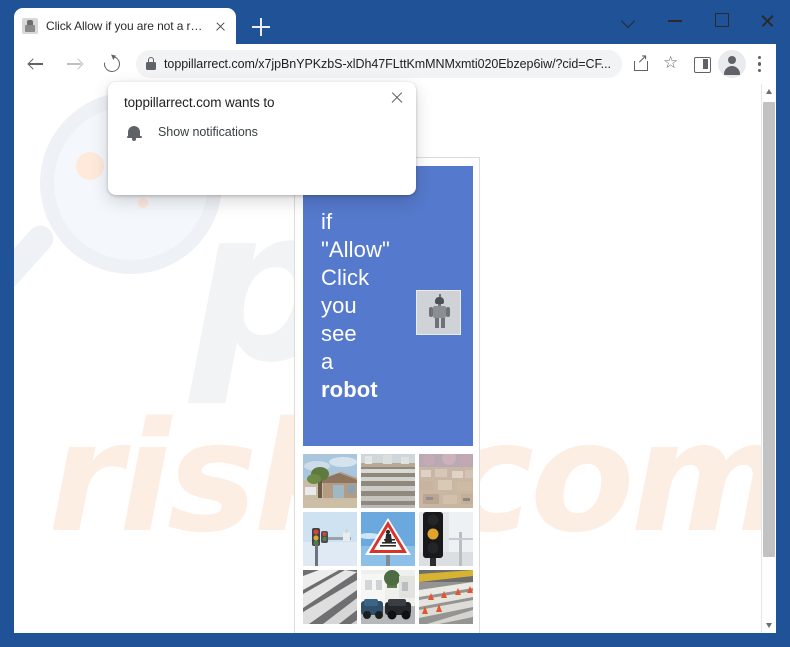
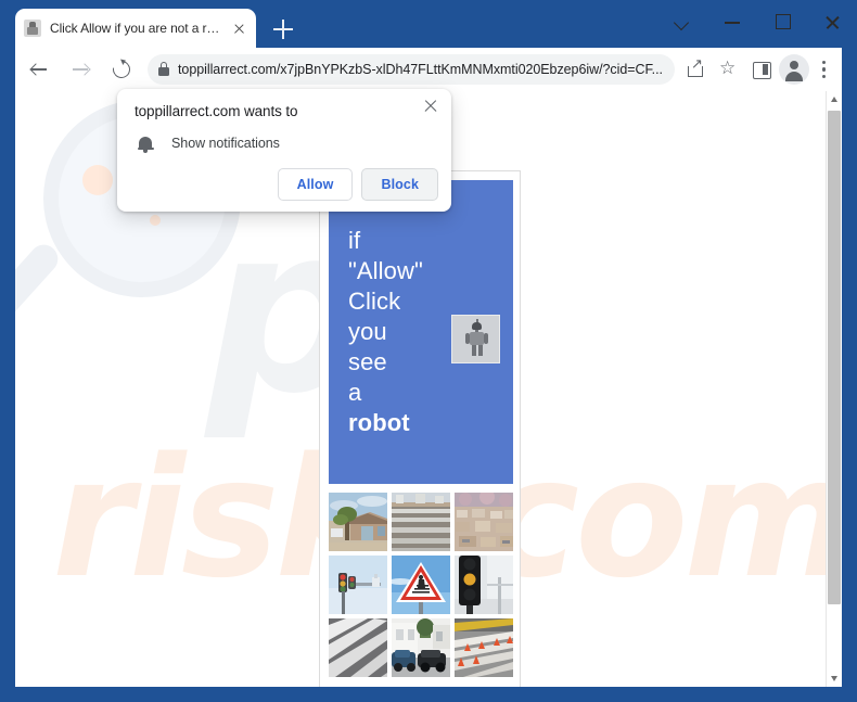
  Click Allow if you are not a robo
  toppillarrect.com/x7jpBnYPKzbS-xlDh47FLttKmMNMxmti020Ebzep6iw/?cid=CF...
  ris
  com
  if
  "Allow"
  Click
  you
  see
  a
  robot
  toppillarrect.com wants to
  Show notifications
+ Allow
+ Block
